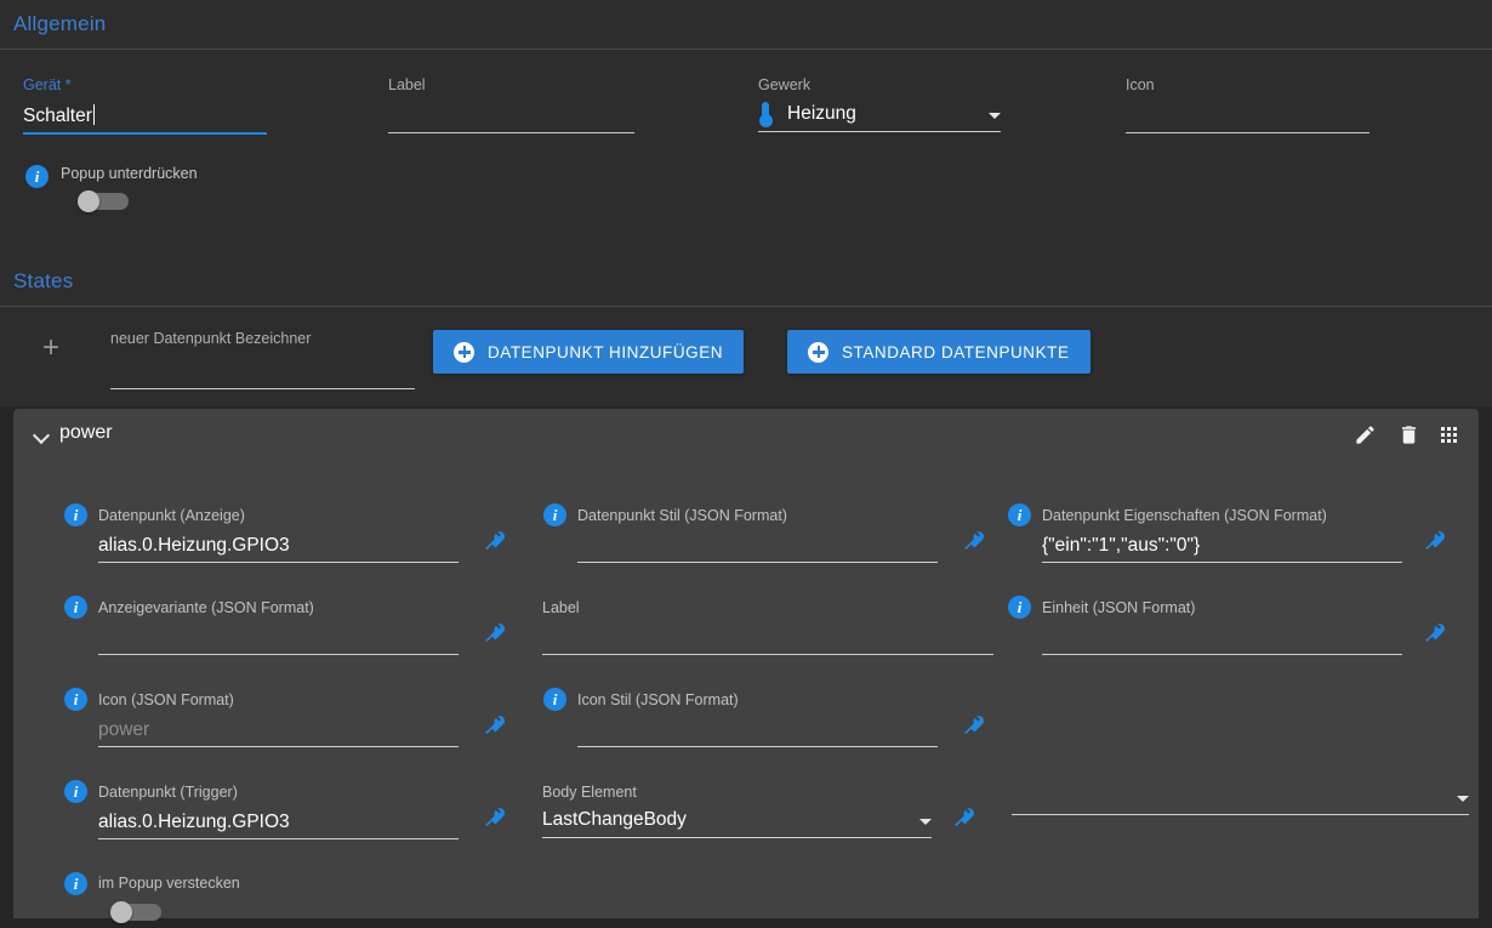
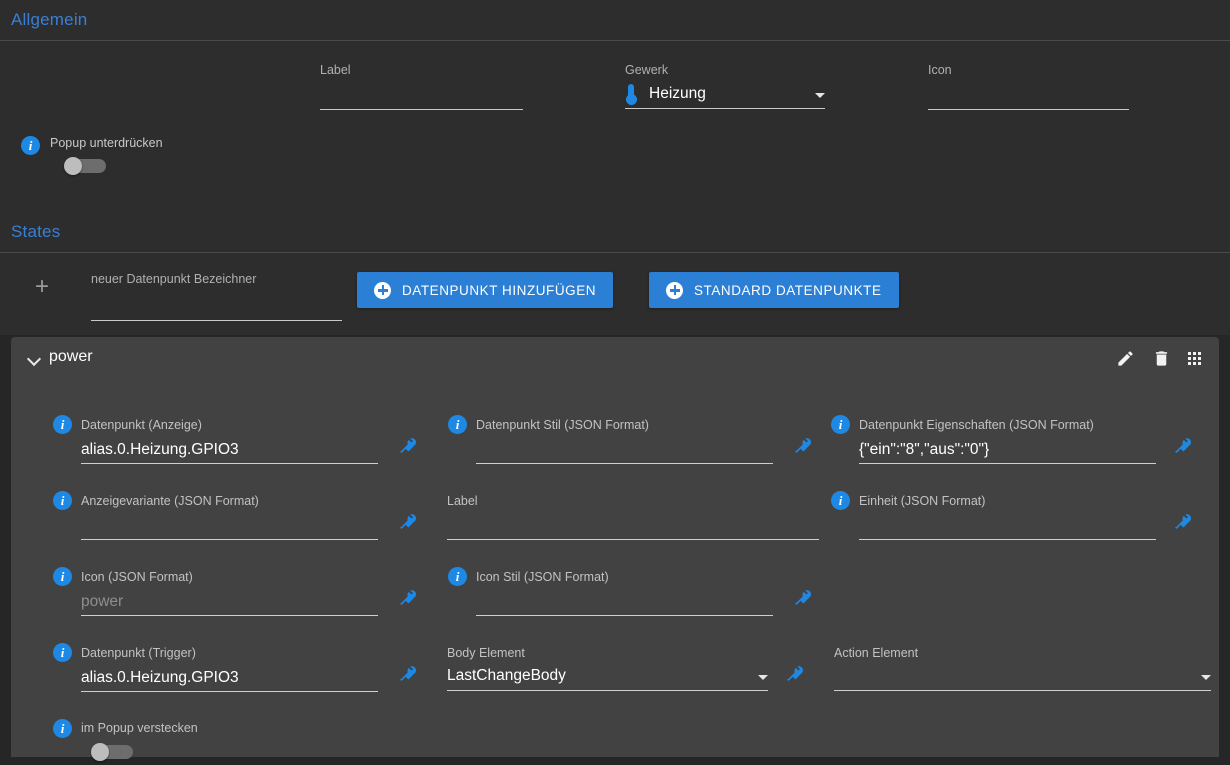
  Allgemein
- Gerät *
- Schalter
  Label
  Gewerk
  Heizung
  Icon
  i
  Popup unterdrücken
  States
  +
  neuer Datenpunkt Bezeichner
  DATENPUNKT HINZUFÜGEN
  STANDARD DATENPUNKTE
  power
  i
  Datenpunkt (Anzeige)
  alias.0.Heizung.GPIO3
  i
  Datenpunkt Stil (JSON Format)
  i
  Datenpunkt Eigenschaften (JSON Format)
- {"ein":"1","aus":"0"}
+ {"ein":"8","aus":"0"}
  i
  Anzeigevariante (JSON Format)
  Label
  i
  Einheit (JSON Format)
  i
  Icon (JSON Format)
  power
  i
  Icon Stil (JSON Format)
  i
  Datenpunkt (Trigger)
  alias.0.Heizung.GPIO3
  Body Element
  LastChangeBody
+ Action Element
  i
  im Popup verstecken
